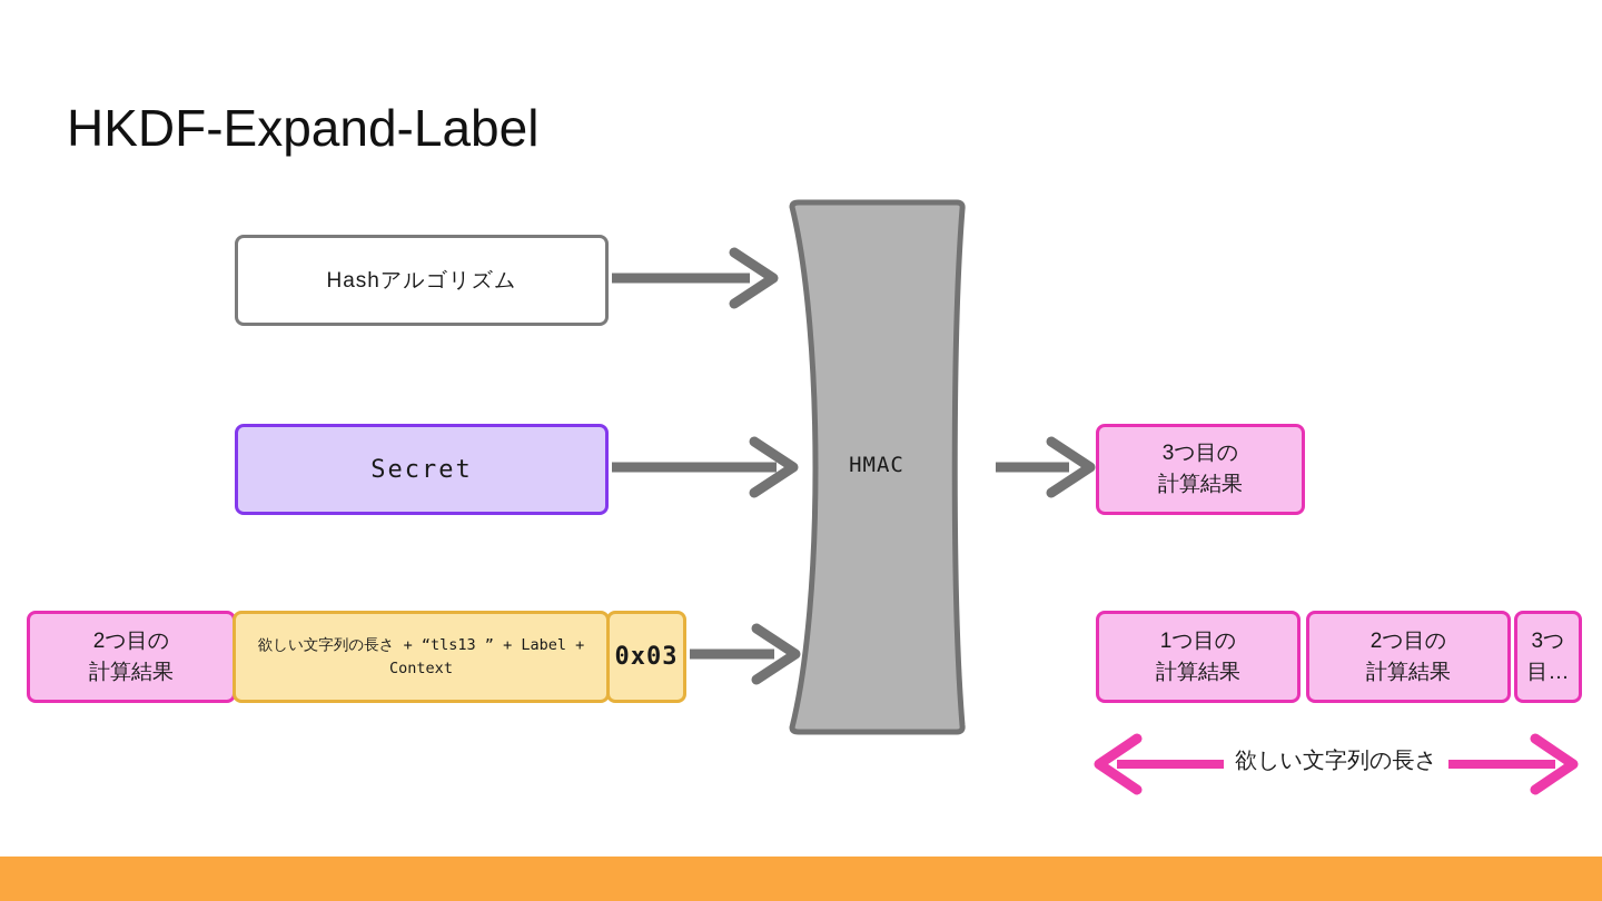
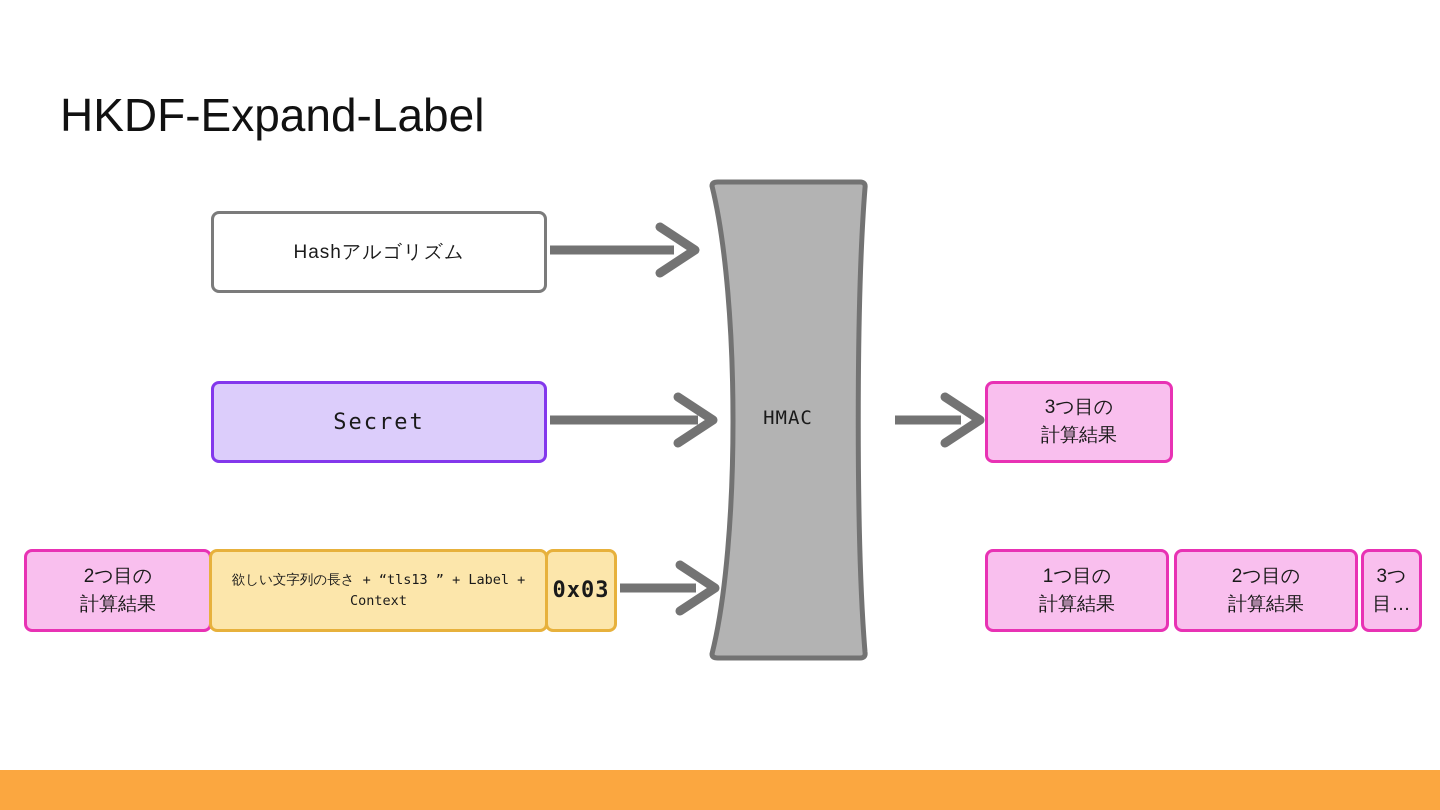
  HKDF-Expand-Label
  Hashアルゴリズム
  Secret
  2つ目の
  計算結果
  欲しい文字列の長さ + “tls13 ” + Label +
  Context
  0x03
  HMAC
  3つ目の
  計算結果
  1つ目の
  計算結果
  2つ目の
  計算結果
  3つ
  目…
- 欲しい文字列の長さ
